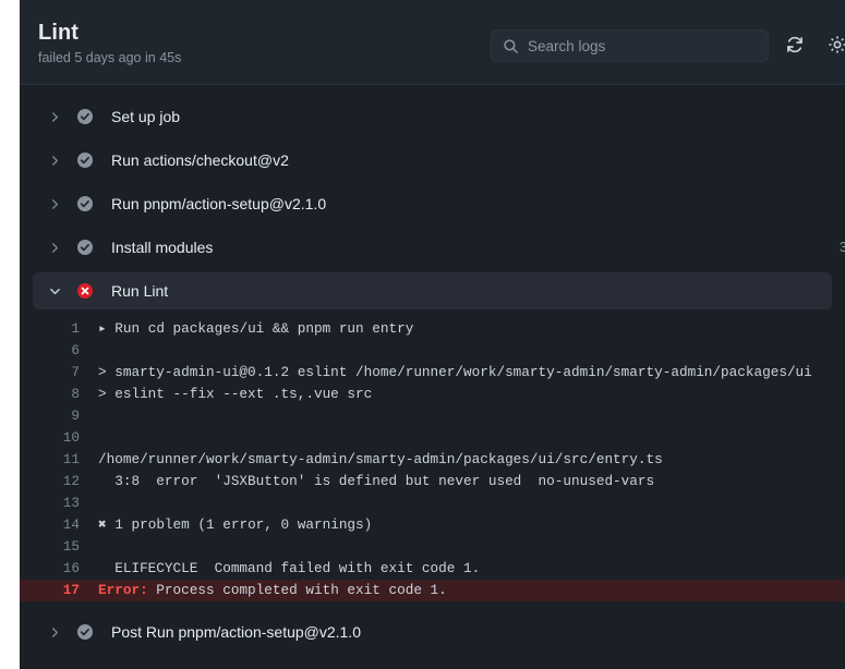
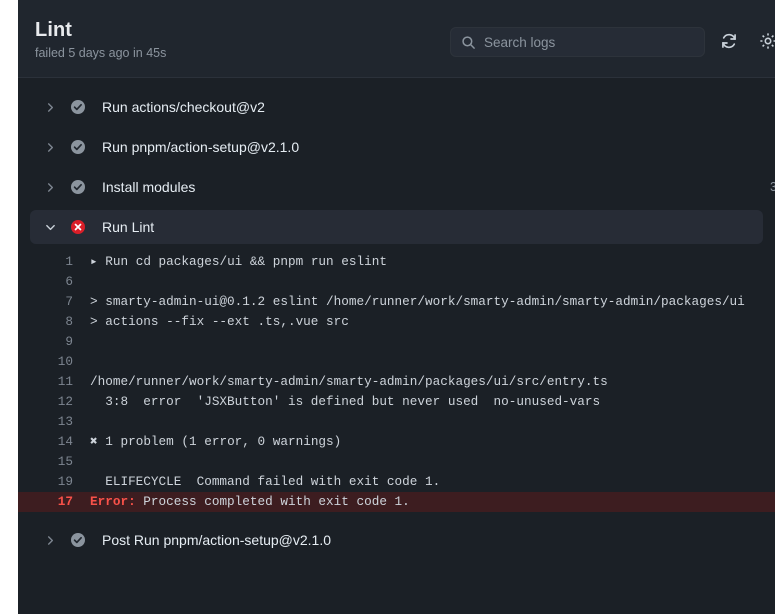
  Lint
  failed 5 days ago in 45s
  Search logs
- Set up job
  Run actions/checkout@v2
  Run pnpm/action-setup@v2.1.0
  Install modules
  3
  Run Lint
  1
- ▸ Run cd packages/ui && pnpm run entry
+ ▸ Run cd packages/ui && pnpm run eslint
  6
  7
  > smarty-admin-ui@0.1.2 eslint /home/runner/work/smarty-admin/smarty-admin/packages/ui
  8
- > eslint --fix --ext .ts,.vue src
+ > actions --fix --ext .ts,.vue src
  9
  10
  11
  /home/runner/work/smarty-admin/smarty-admin/packages/ui/src/entry.ts
  12
  3:8 error 'JSXButton' is defined but never used no-unused-vars
  13
  14
  ✖ 1 problem (1 error, 0 warnings)
  15
- 16
+ 19
  ELIFECYCLE Command failed with exit code 1.
  17
  Error: Process completed with exit code 1.
  Post Run pnpm/action-setup@v2.1.0
